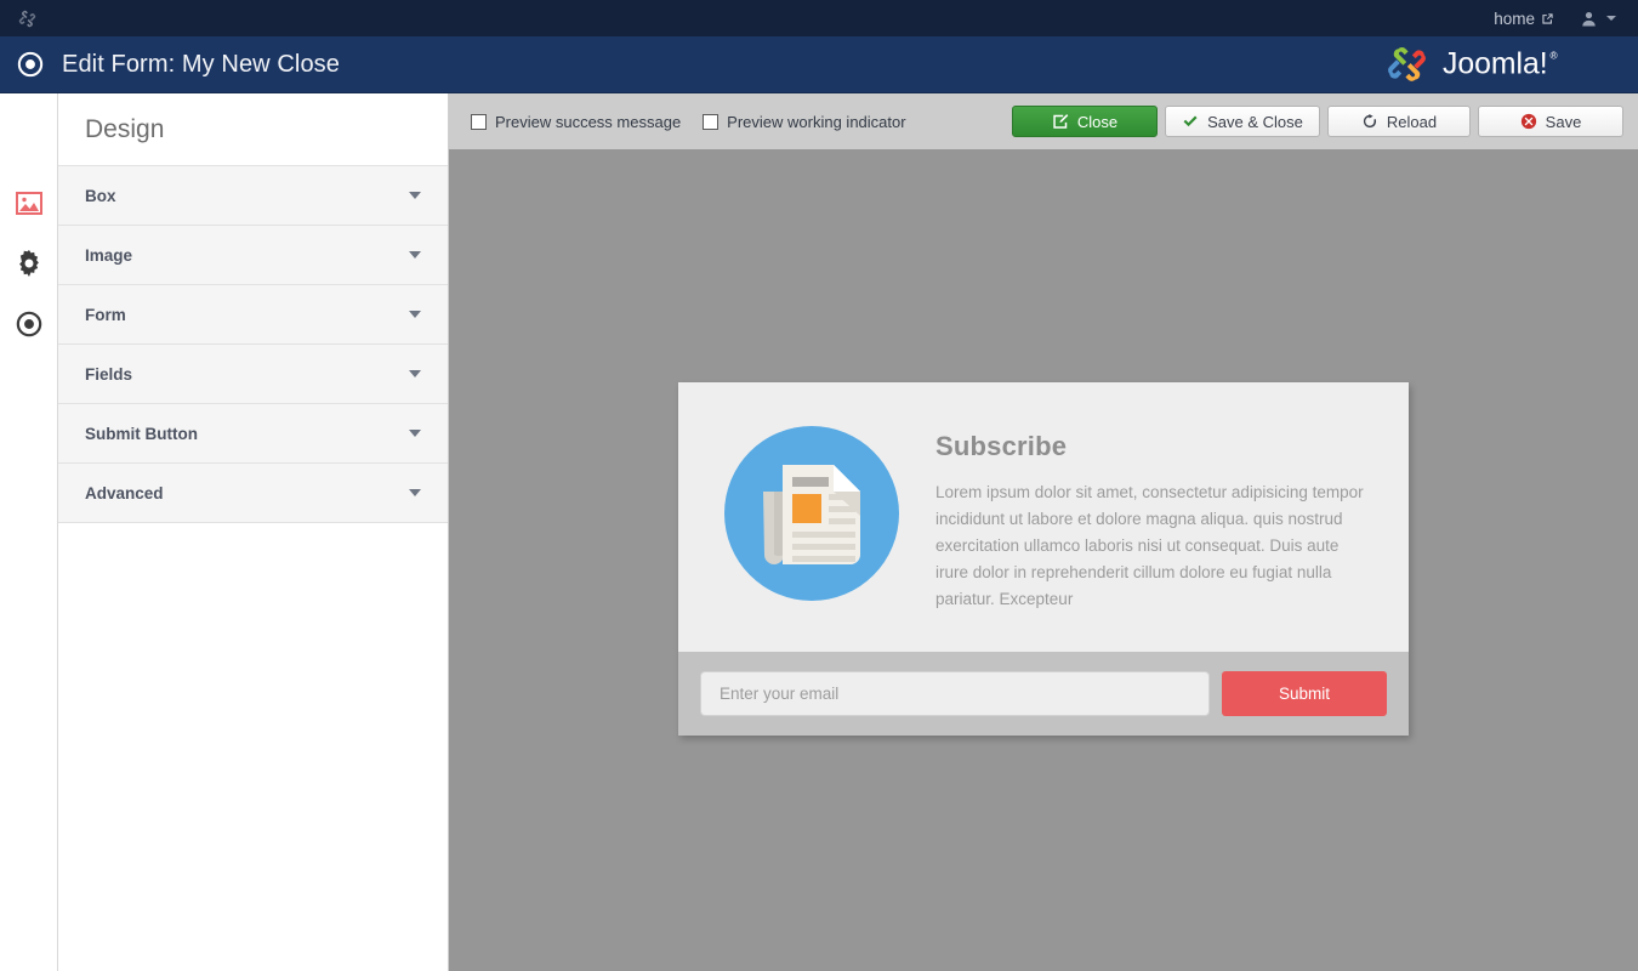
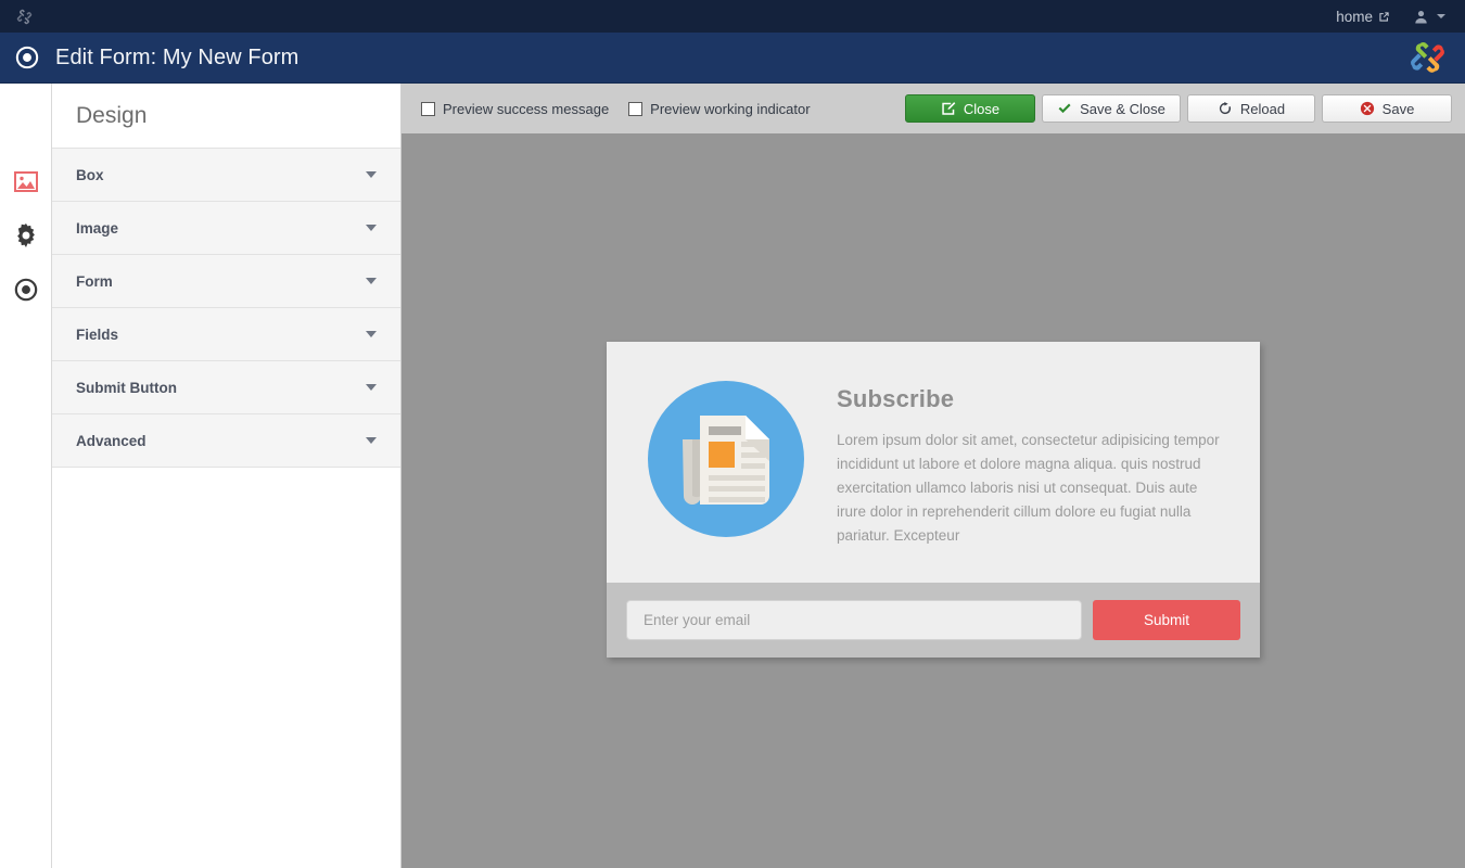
  home
- Edit Form: My New Close
+ Edit Form: My New Form
- Joomla!
- ®
  Design
  Box
  Image
  Form
  Fields
  Submit Button
  Advanced
  Preview success message
  Preview working indicator
  Close
  Save & Close
  Reload
  Save
  Subscribe
  Lorem ipsum dolor sit amet, consectetur adipisicing tempor incididunt ut labore et dolore magna aliqua. quis nostrud exercitation ullamco laboris nisi ut consequat. Duis aute irure dolor in reprehenderit cillum dolore eu fugiat nulla pariatur. Excepteur
  Enter your email
  Submit
